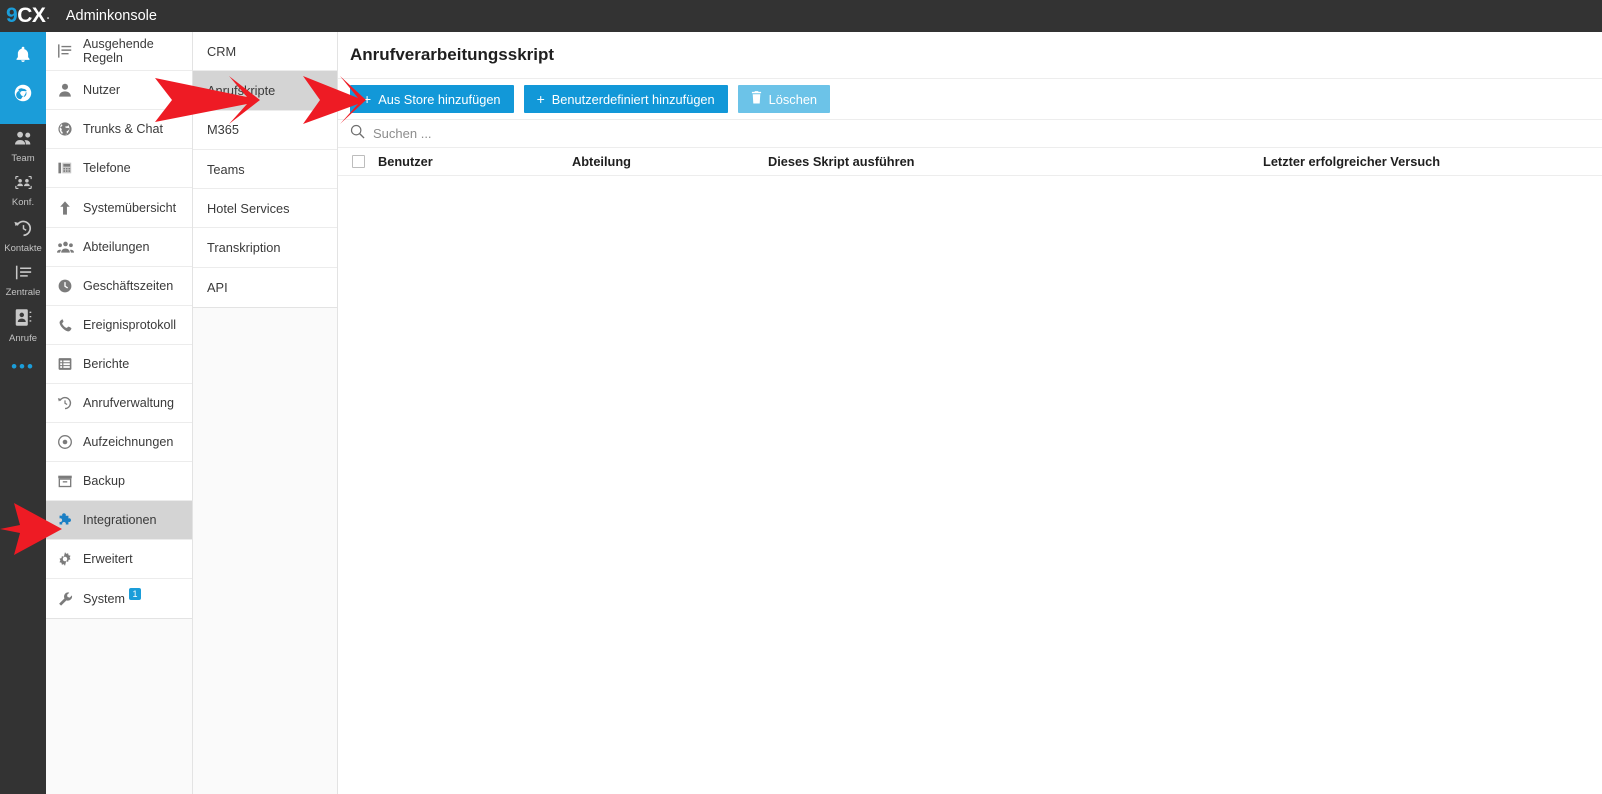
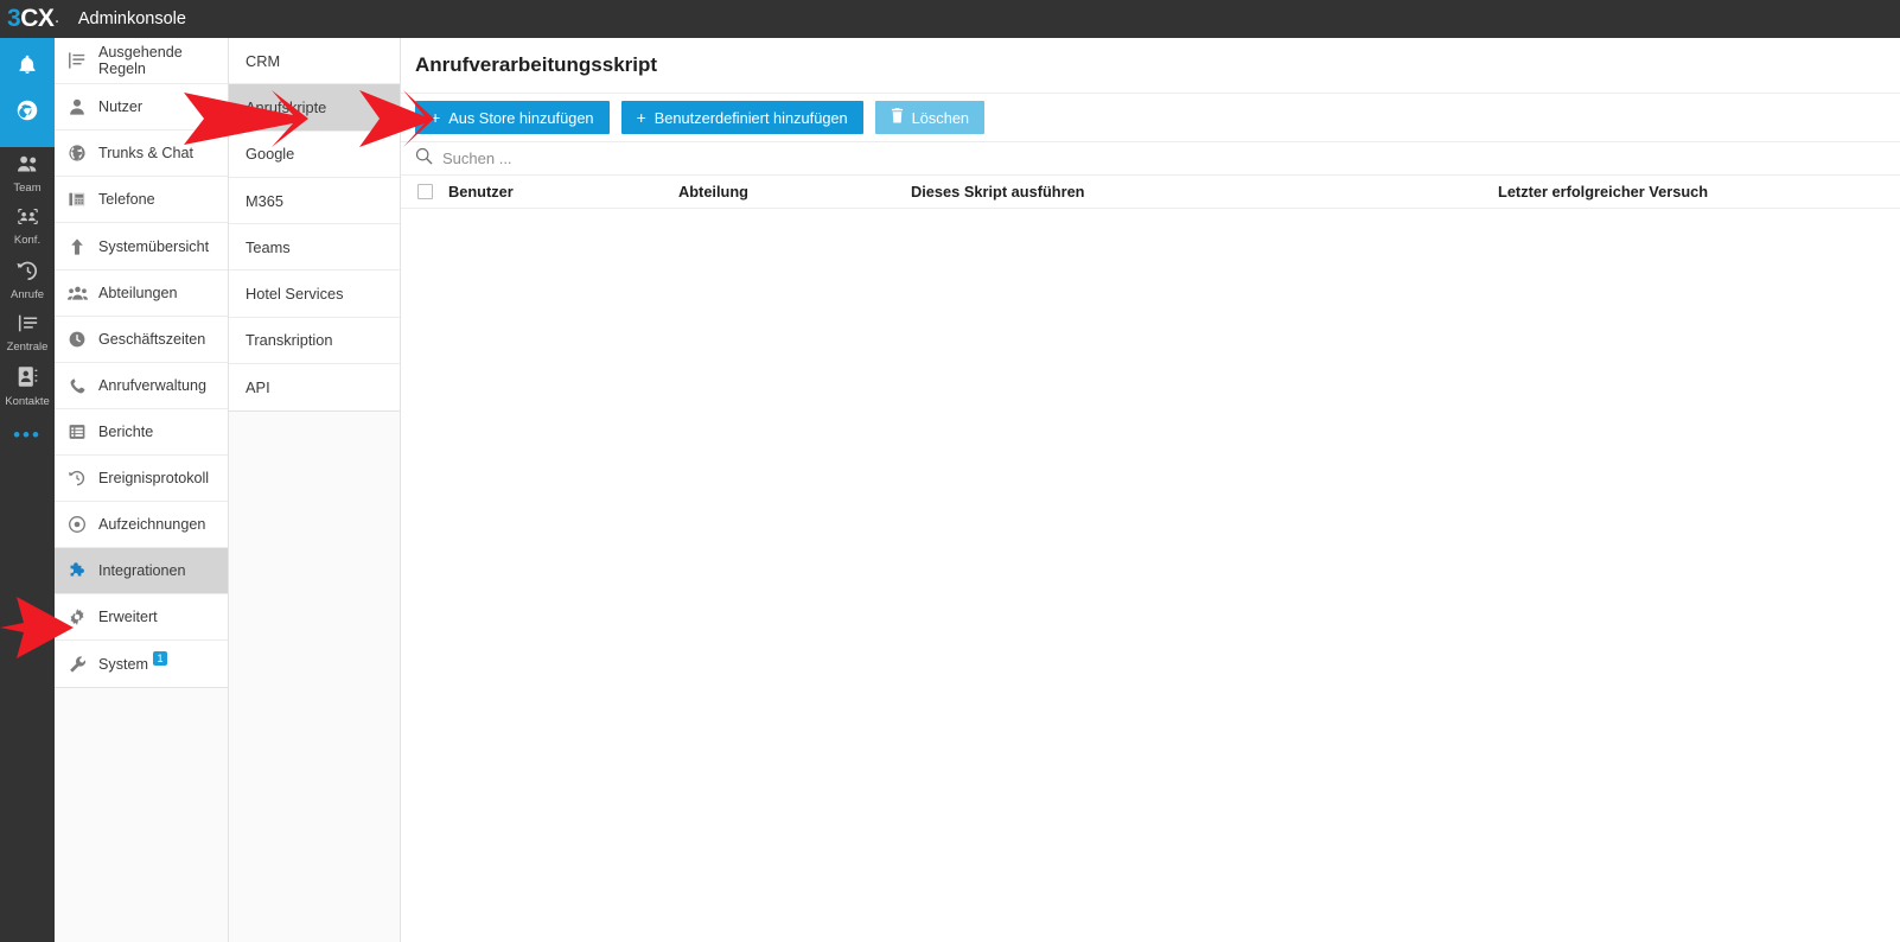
- 9
+ 3
  CX
  ·
  Adminkonsole
  Team
  Konf.
- Kontakte
+ Anrufe
  Zentrale
- Anrufe
+ Kontakte
  •••
  Ausgehende Regeln
  Nutzer
  Trunks & Chat
  Telefone
  Systemübersicht
  Abteilungen
  Geschäftszeiten
- Ereignisprotokoll
+ Anrufverwaltung
  Berichte
- Anrufverwaltung
+ Ereignisprotokoll
  Aufzeichnungen
- Backup
  Integrationen
  Erweitert
  System
  1
  CRM
  nrufsripte
+ Google
  M365
  Teams
  Hotel Services
  Transkription
  API
  Anrufverarbeitungsskript
  +
  Aus Store hinzufügen
  +
  Benutzerdefiniert hinzufügen
  Löschen
  Suchen ...
  Benutzer
  Abteilung
  Dieses Skript ausführen
  Letzter erfolgreicher Versuch
